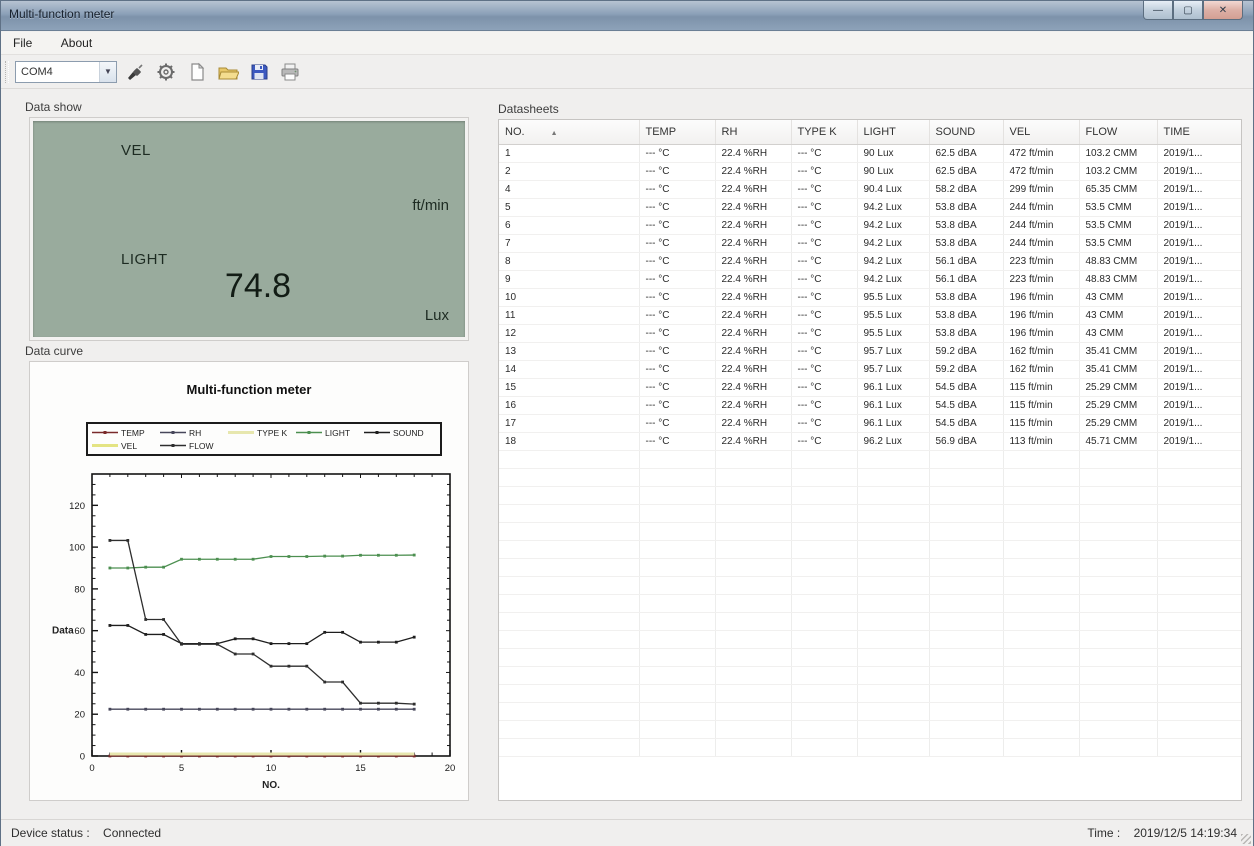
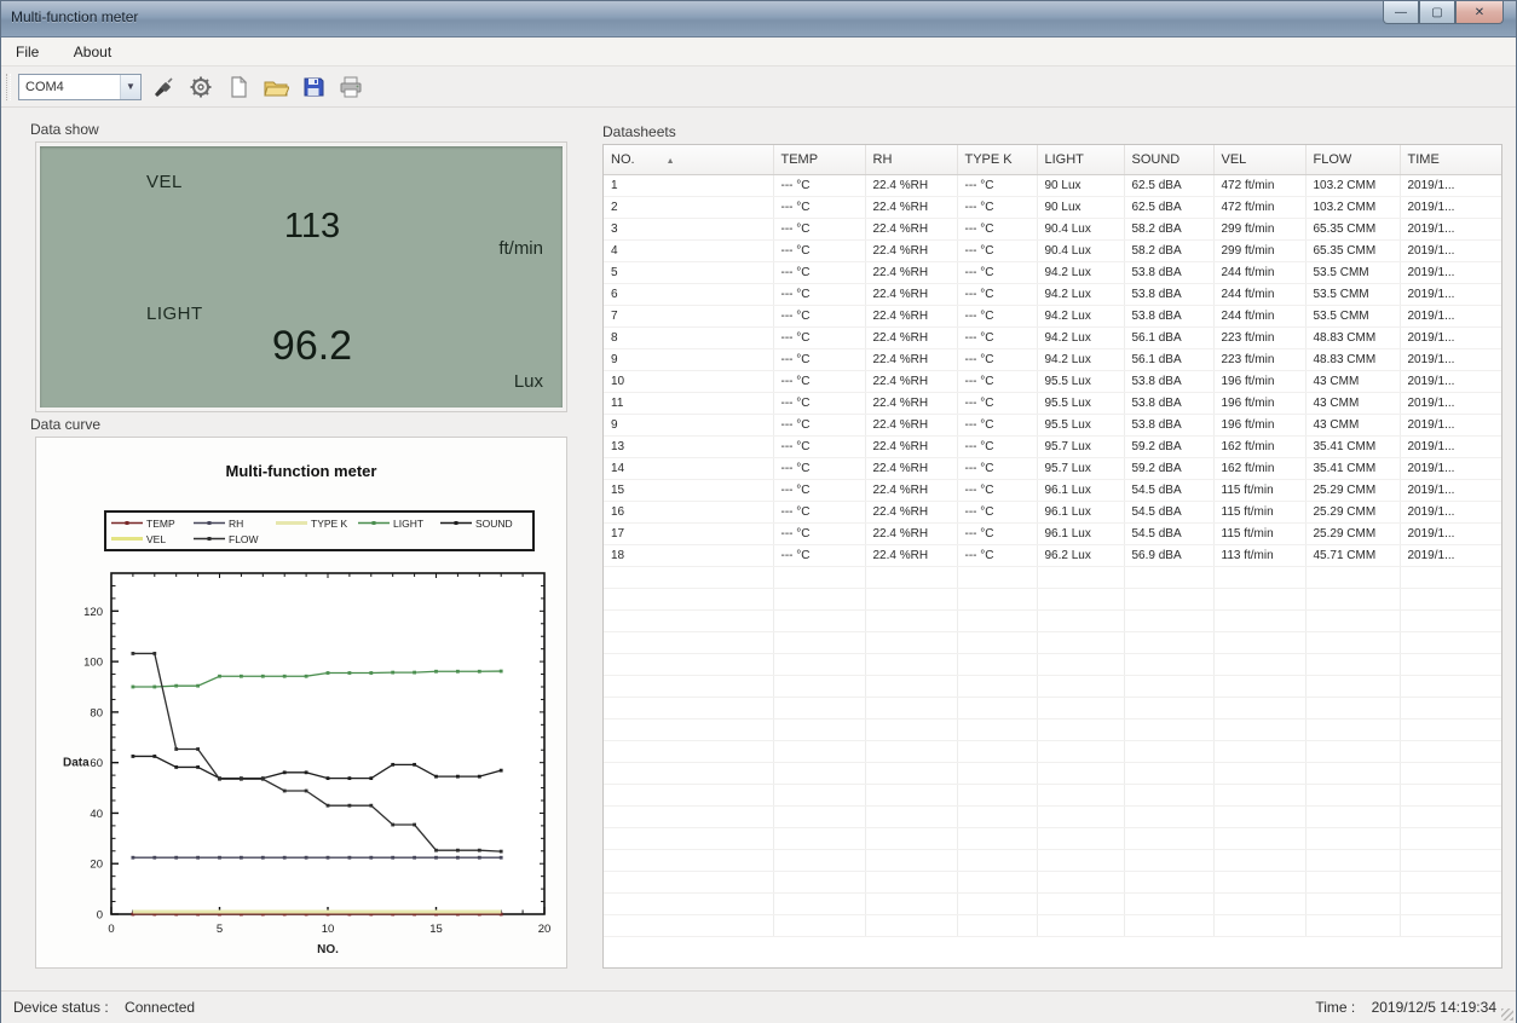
  Multi-function meter
  —
  ▢
  ✕
  File About
  COM4
  ▼
  Data show
  VEL
+ 113
  ft/min
  LIGHT
- 74.8
+ 96.2
  Lux
  Data curve
  Multi-function meter
  TEMP
  RH
  TYPE K
  LIGHT
  SOUND
  VEL
  FLOW
  0
  5
  10
  15
  20
  0
  20
  40
  60
  80
  100
  120
  Data
  NO.
  Datasheets
  NO.	TEMP	RH	TYPE K	LIGHT	SOUND	VEL	FLOW	TIME
  1	--- °C	22.4 %RH	--- °C	90 Lux	62.5 dBA	472 ft/min	103.2 CMM	2019/1...
  2	--- °C	22.4 %RH	--- °C	90 Lux	62.5 dBA	472 ft/min	103.2 CMM	2019/1...
+ 3	--- °C	22.4 %RH	--- °C	90.4 Lux	58.2 dBA	299 ft/min	65.35 CMM	2019/1...
  4	--- °C	22.4 %RH	--- °C	90.4 Lux	58.2 dBA	299 ft/min	65.35 CMM	2019/1...
  5	--- °C	22.4 %RH	--- °C	94.2 Lux	53.8 dBA	244 ft/min	53.5 CMM	2019/1...
  6	--- °C	22.4 %RH	--- °C	94.2 Lux	53.8 dBA	244 ft/min	53.5 CMM	2019/1...
  7	--- °C	22.4 %RH	--- °C	94.2 Lux	53.8 dBA	244 ft/min	53.5 CMM	2019/1...
  8	--- °C	22.4 %RH	--- °C	94.2 Lux	56.1 dBA	223 ft/min	48.83 CMM	2019/1...
  9	--- °C	22.4 %RH	--- °C	94.2 Lux	56.1 dBA	223 ft/min	48.83 CMM	2019/1...
  10	--- °C	22.4 %RH	--- °C	95.5 Lux	53.8 dBA	196 ft/min	43 CMM	2019/1...
  11	--- °C	22.4 %RH	--- °C	95.5 Lux	53.8 dBA	196 ft/min	43 CMM	2019/1...
- 12	--- °C	22.4 %RH	--- °C	95.5 Lux	53.8 dBA	196 ft/min	43 CMM	2019/1...
+ 9	--- °C	22.4 %RH	--- °C	95.5 Lux	53.8 dBA	196 ft/min	43 CMM	2019/1...
  13	--- °C	22.4 %RH	--- °C	95.7 Lux	59.2 dBA	162 ft/min	35.41 CMM	2019/1...
  14	--- °C	22.4 %RH	--- °C	95.7 Lux	59.2 dBA	162 ft/min	35.41 CMM	2019/1...
  15	--- °C	22.4 %RH	--- °C	96.1 Lux	54.5 dBA	115 ft/min	25.29 CMM	2019/1...
  16	--- °C	22.4 %RH	--- °C	96.1 Lux	54.5 dBA	115 ft/min	25.29 CMM	2019/1...
  17	--- °C	22.4 %RH	--- °C	96.1 Lux	54.5 dBA	115 ft/min	25.29 CMM	2019/1...
  18	--- °C	22.4 %RH	--- °C	96.2 Lux	56.9 dBA	113 ft/min	45.71 CMM	2019/1...
  Device status : Connected
  Time : 2019/12/5 14:19:34
